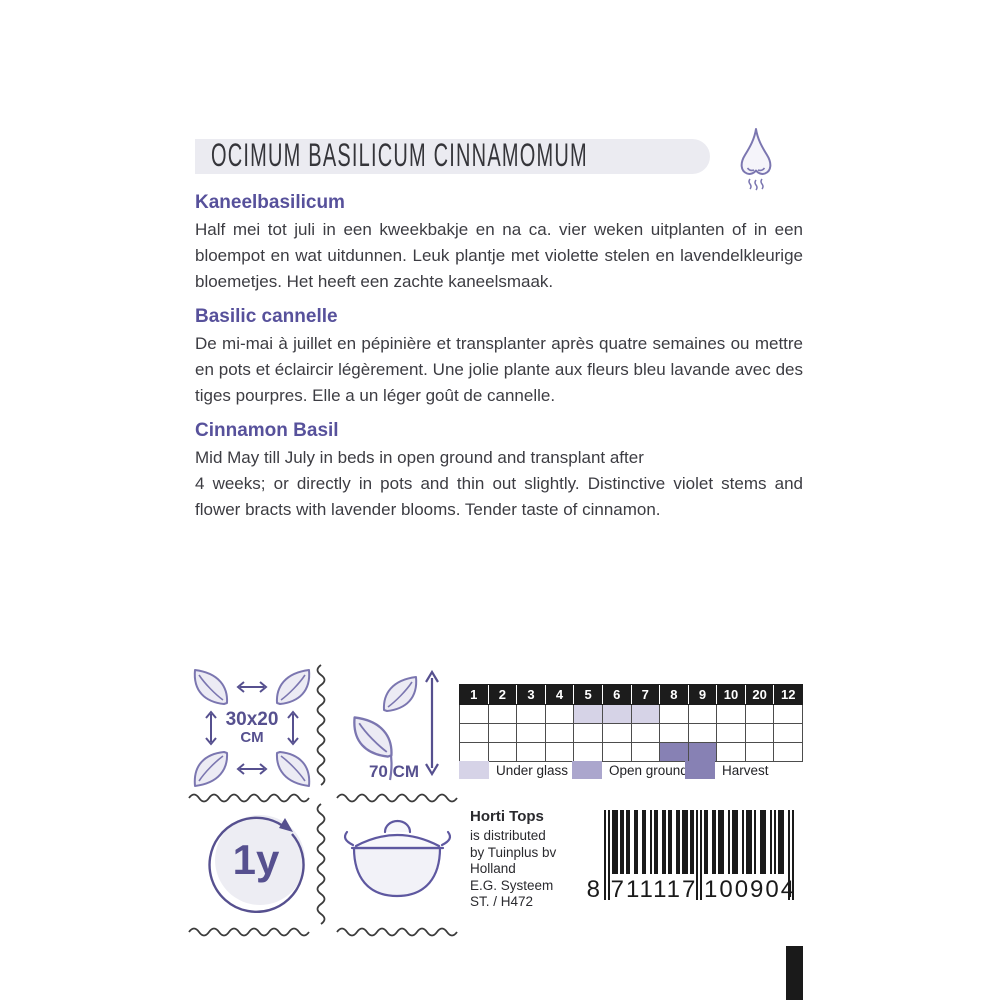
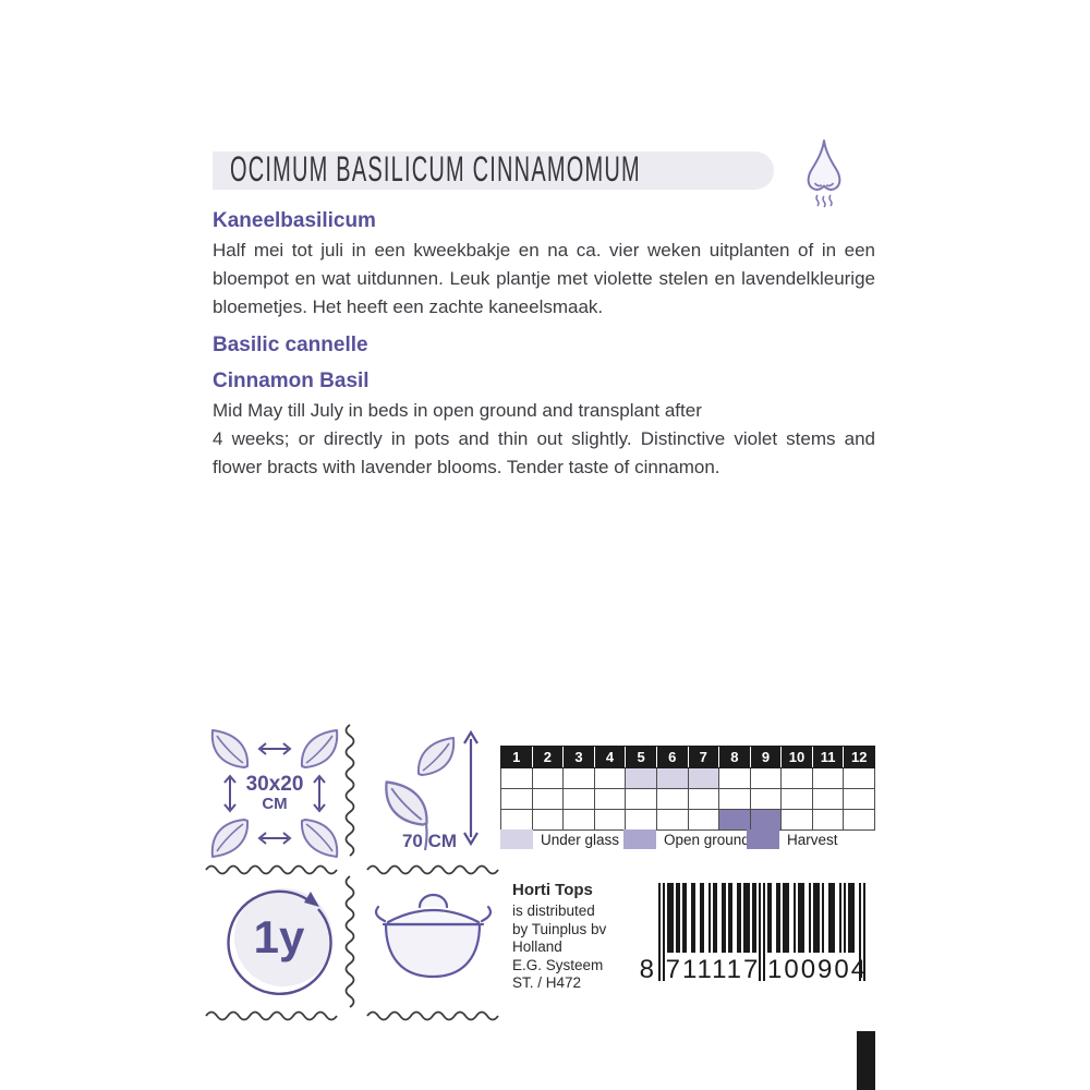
  OCIMUM BASILICUM CINNAMOMUM
  Kaneelbasilicum
  Half mei tot juli in een kweekbakje en na ca. vier weken uitplanten of in een bloempot en wat uitdunnen. Leuk plantje met violette stelen en lavendelkleurige bloemetjes. Het heeft een zachte kaneelsmaak.
  Basilic cannelle
- De mi-mai à juillet en pépinière et transplanter après quatre semaines ou mettre en pots et éclaircir légèrement. Une jolie plante aux fleurs bleu lavande avec des tiges pourpres. Elle a un léger goût de cannelle.
  Cinnamon Basil
  Mid May till July in beds in open ground and transplant after
  4 weeks; or directly in pots and thin out slightly. Distinctive violet stems and flower bracts with lavender blooms. Tender taste of cinnamon.
  30x20
  CM
  70 CM
  1y
  1
  2
  3
  4
  5
  6
  7
  8
  9
  10
- 20
+ 11
  12
  Under glass
  Open groun
  Harvest
  Horti Tops
  is distributed
  by Tuinplus bv
  Holland
  E.G. Systeem
  ST. / H472
  8
  711117
  100904
